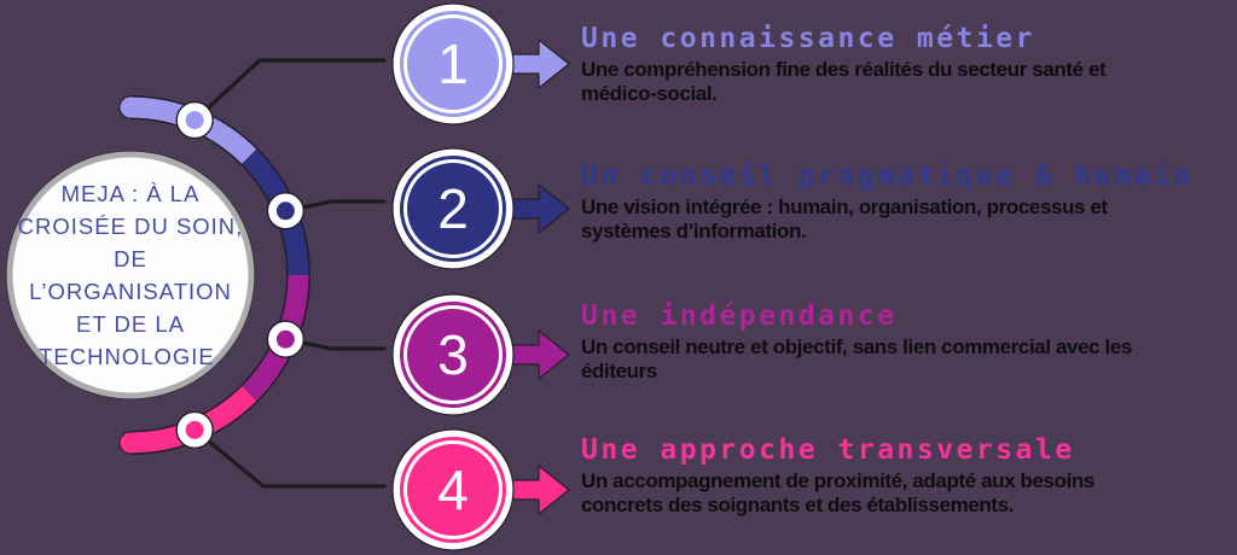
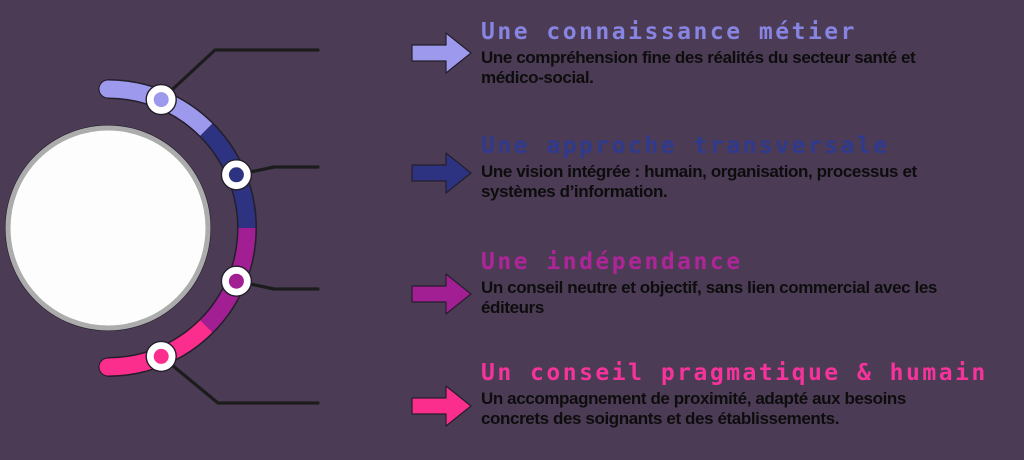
- 1
- 2
- 3
- 4
- MEJA : À LA
- CROISÉE DU SOIN,
- DE L’ORGANISATION
- ET DE LA
- TECHNOLOGIE.
  Une connaissance métier
  Une compréhension fine des réalités du secteur santé et
  médico-social.
- Un conseil pragmatique & humain
+ Une approche transversale
  Une vision intégrée : humain, organisation, processus et
  systèmes d’information.
  Une indépendance
  Un conseil neutre et objectif, sans lien commercial avec les
  éditeurs
- Une approche transversale
+ Un conseil pragmatique & humain
  Un accompagnement de proximité, adapté aux besoins
  concrets des soignants et des établissements.
